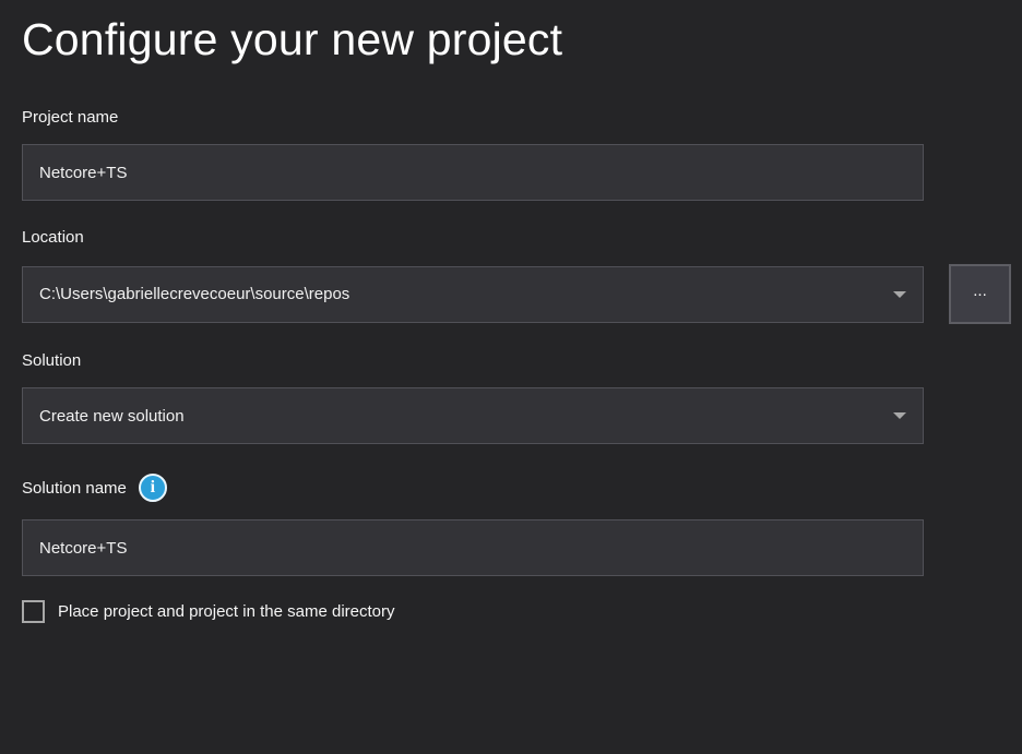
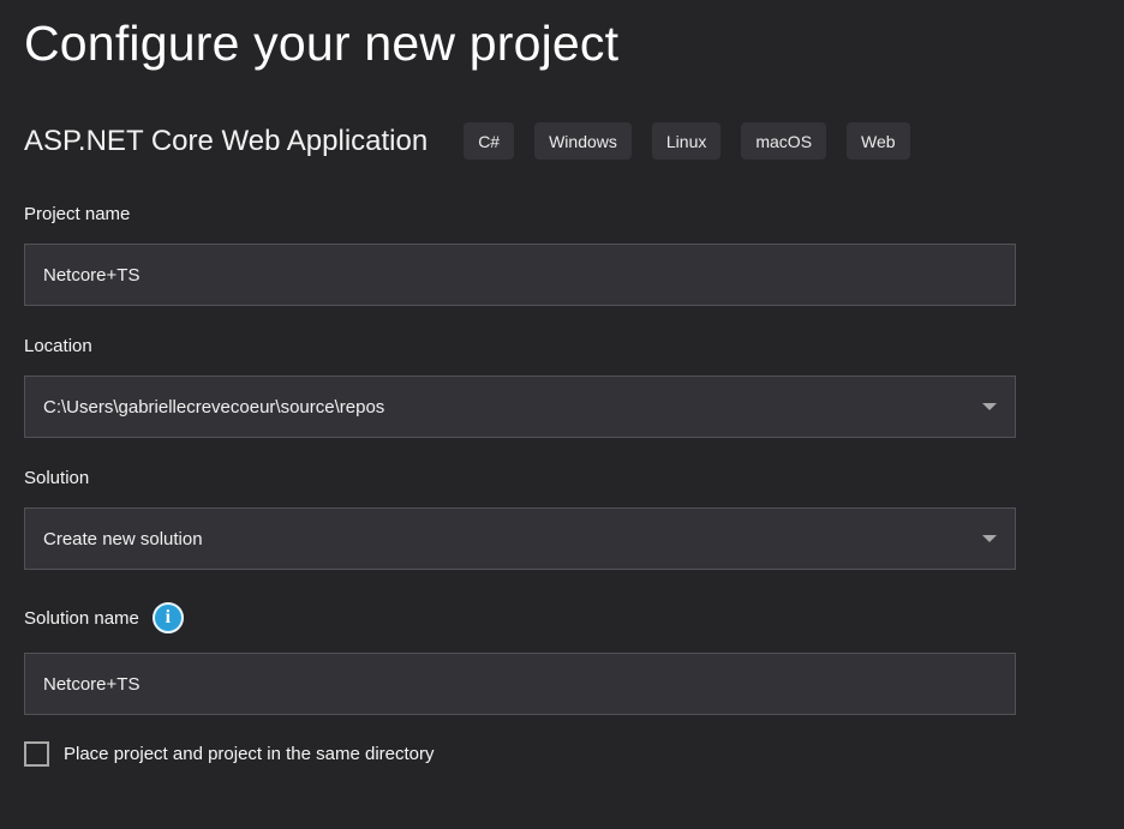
  Configure your new project
+ ASP.NET Core Web Application
+ C#
+ Windows
+ Linux
+ macOS
+ Web
  Project name
  Netcore+TS
  Location
  C:\Users\gabriellecrevecoeur\source\repos
- ...
  Solution
  Create new solution
  Solution name
  i
  Netcore+TS
  Place project and project in the same directory
